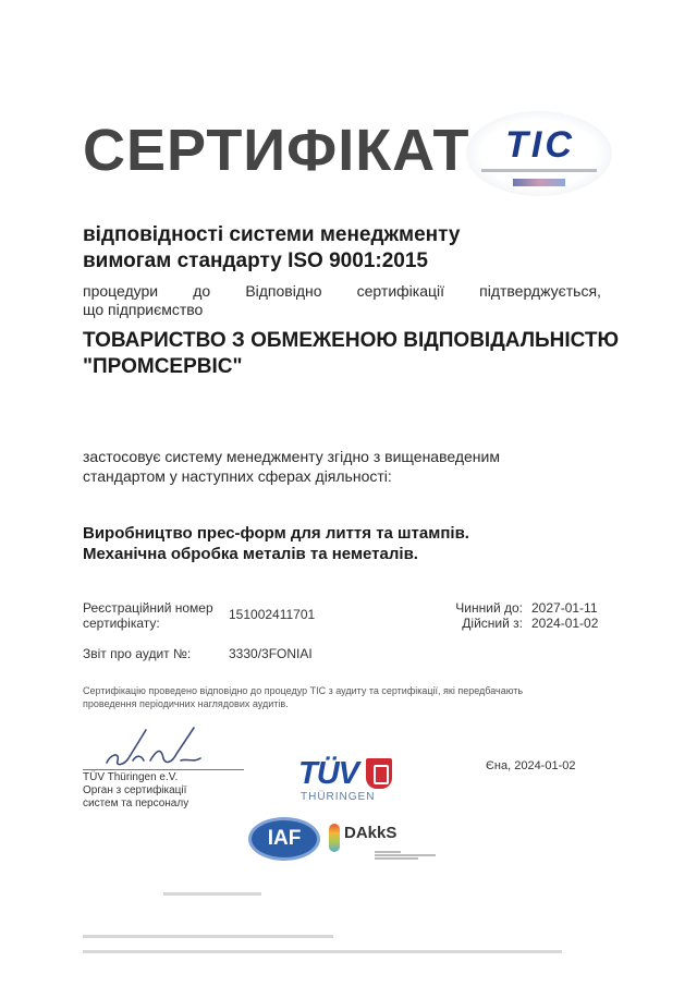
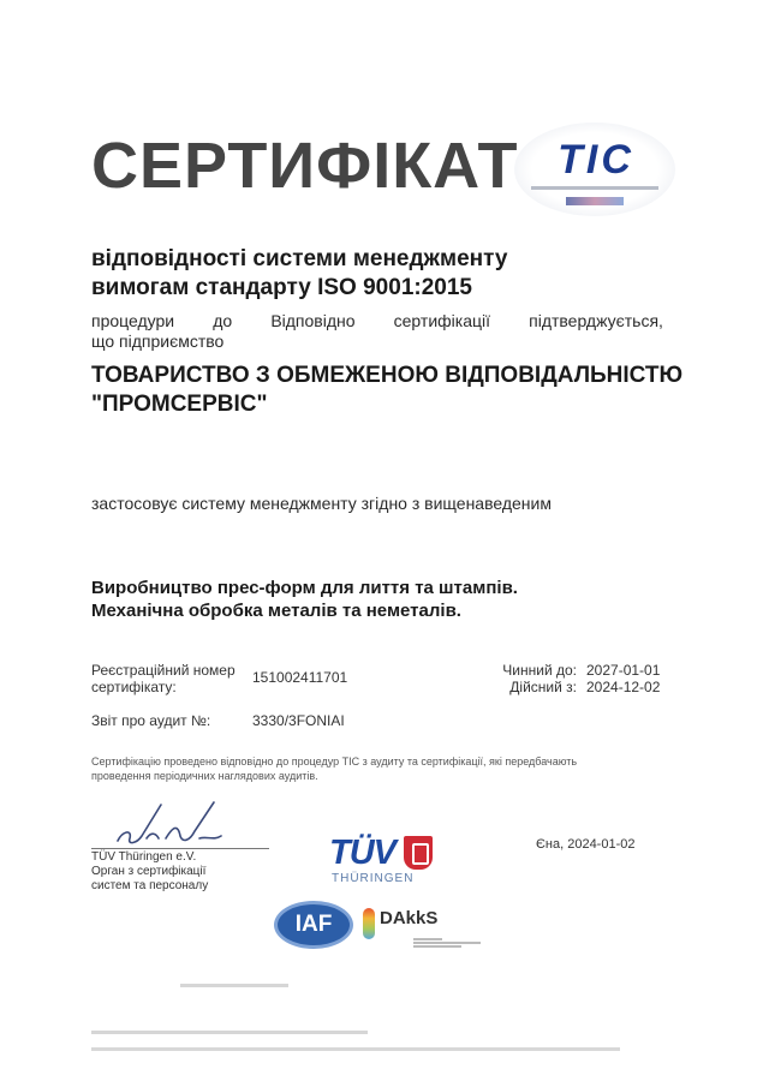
  СЕРТИФІКАТ
  TIC
  відповідності системи менеджменту
  вимогам стандарту ISO 9001:2015
  процедури
  до
  Відповідно
  сертифікації
  підтверджується,
  що підприємство
  ТОВАРИСТВО З ОБМЕЖЕНОЮ ВІДПОВІДАЛЬНІСТЮ
  "ПРОМСЕРВІС"
  застосовує систему менеджменту згідно з вищенаведеним
- стандартом у наступних сферах діяльності:
  Виробництво прес-форм для лиття та штампів.
  Механічна обробка металів та неметалів.
  Реєстраційний номер
  сертифікату:
  151002411701
  Чинний до:
  Дійсний з:
- 2027-01-11
+ 2027-01-01
- 2024-01-02
+ 2024-12-02
  Звіт про аудит №:
  3330/3FONIAI
  Сертифікацію проведено відповідно до процедур TIC з аудиту та сертифікації, які передбачають
  проведення періодичних наглядових аудитів.
  TÜV Thüringen e.V.
  Орган з сертифікації
  систем та персоналу
  TÜV
  THÜRINGEN
  Єна, 2024-01-02
  IAF
  DAkkS
